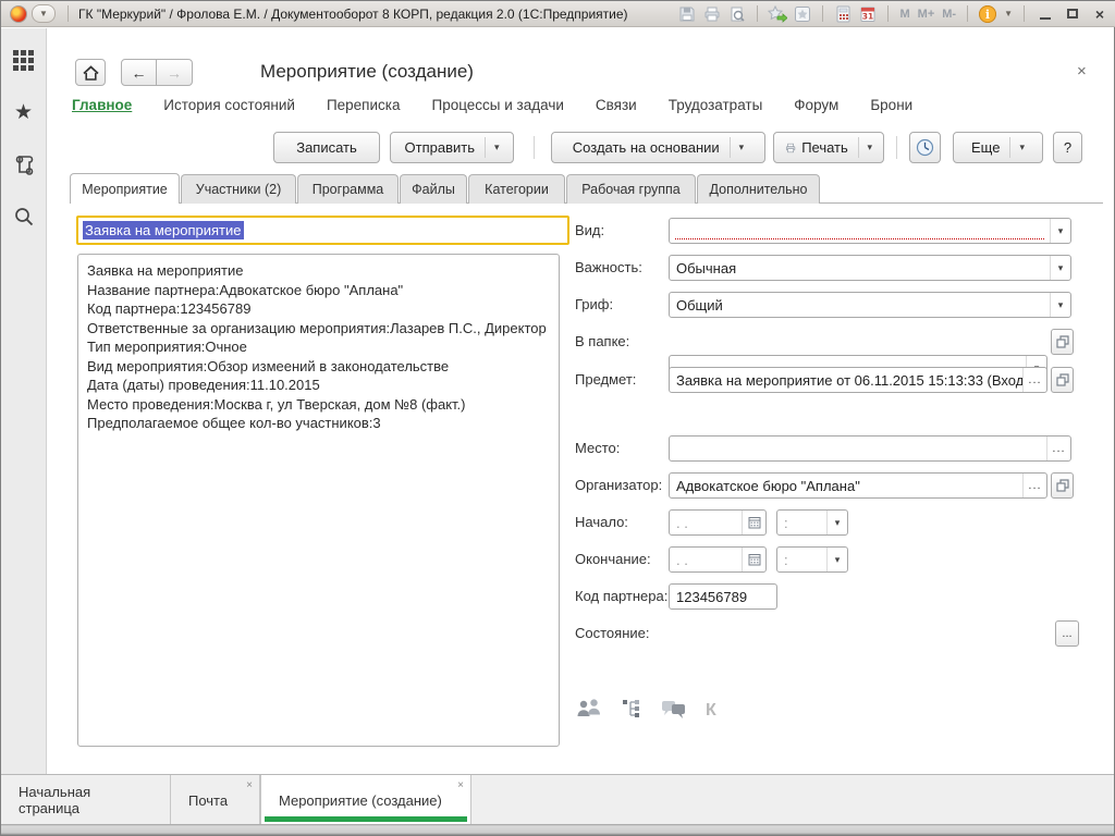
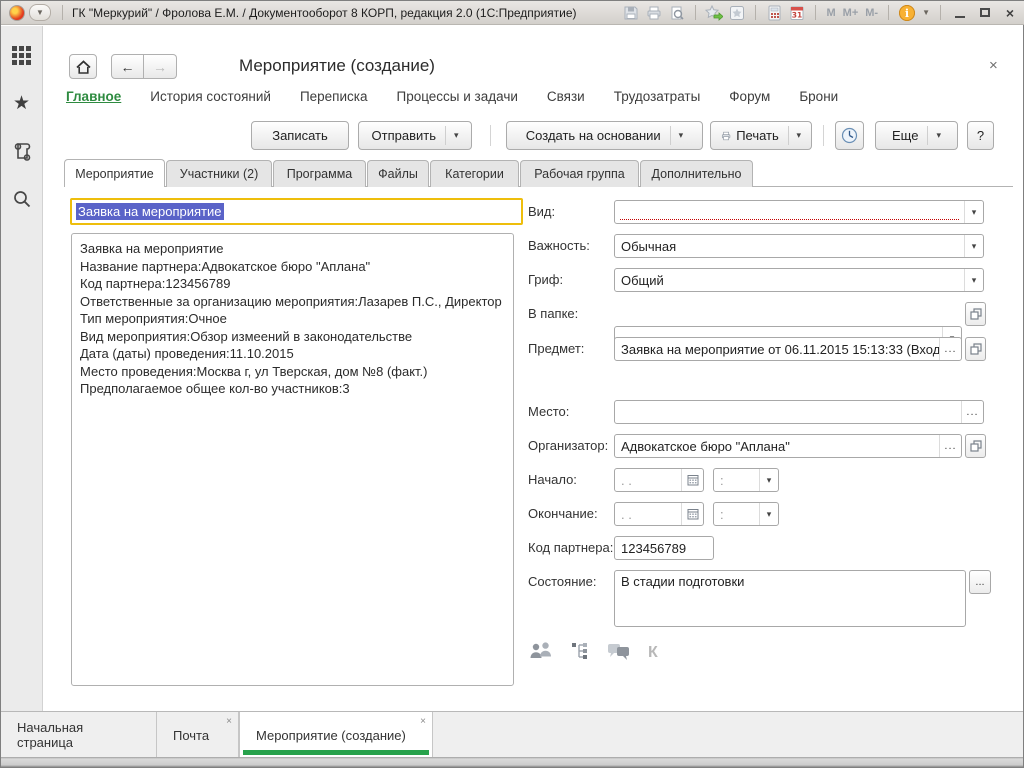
  ▼
  ГК "Меркурий" / Фролова Е.М. / Документооборот 8 КОРП, редакция 2.0 (1С:Предприятие)
  31
  M
  M+
  M-
  i
  ▼
  ×
  ★
  ←
  →
  Мероприятие (создание)
  ×
  Главное
  История состояний
  Переписка
  Процессы и задачи
  Связи
  Трудозатраты
  Форум
  Брони
  Записать
  Отправить
  ▾
  Создать на основании
  ▾
  Печать
  ▾
  Еще
  ▾
  ?
  Мероприятие
  Участники (2)
  Программа
  Файлы
  Категории
  Рабочая группа
  Дополнительно
  Заявка на мероприятие
  Заявка на мероприятие
  Название партнера:Адвокатское бюро "Аплана"
  Код партнера:123456789
  Ответственные за организацию мероприятия:Лазарев П.С., Директор
  Тип мероприятия:Очное
  Вид мероприятия:Обзор измеений в законодательстве
  Дата (даты) проведения:11.10.2015
  Место проведения:Москва г, ул Тверская, дом №8 (факт.)
  Предполагаемое общее кол-во участников:3
  Вид:
  ▾
  Важность:
  Обычная
  ▾
  Гриф:
  Общий
  ▾
  В папке:
  Предмет:
  Заявка на мероприятие от 06.11.2015 15:13:33 (Вход
  ...
  Место:
  ...
  Организатор:
  Адвокатское бюро "Аплана"
  ...
  Начало:
  . .
  :
  ▾
  Окончание:
  . .
  :
  ▾
  Код партнера:
  123456789
  Состояние:
+ В стадии подготовки
  ...
  К
  Начальная страница
  Почта
  ×
  Мероприятие (создание)
  ×
